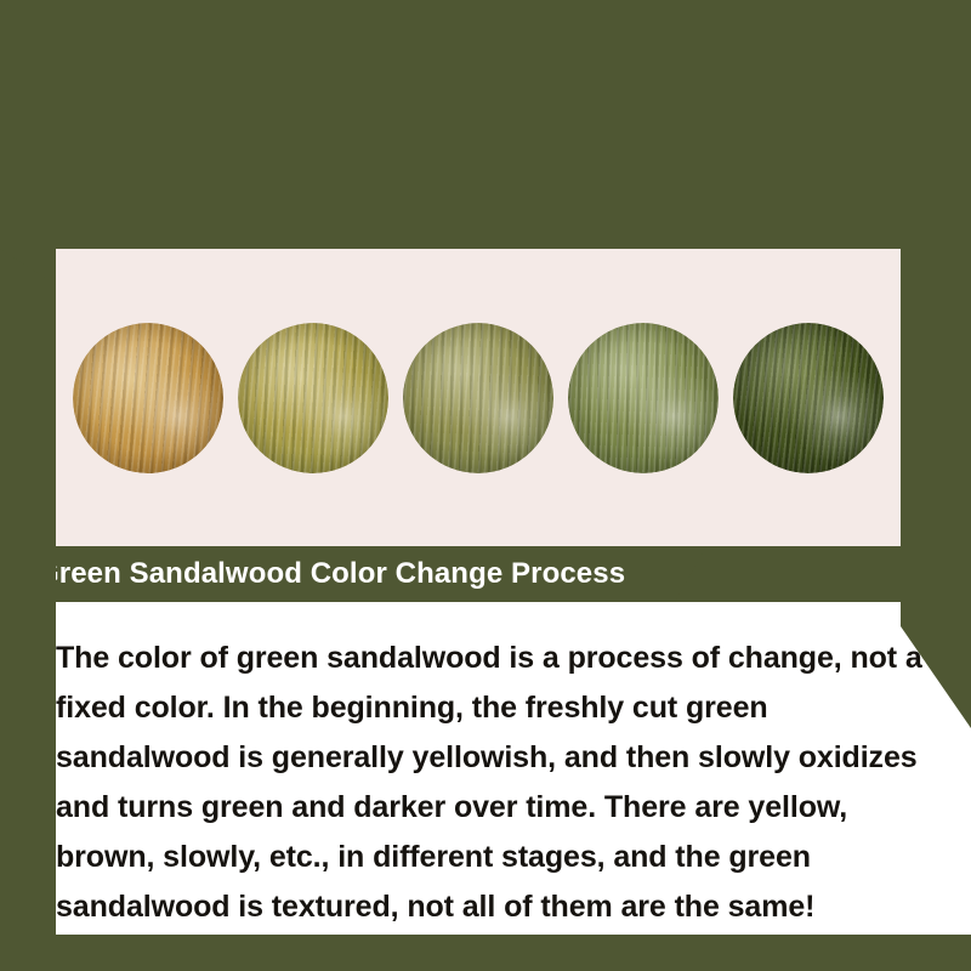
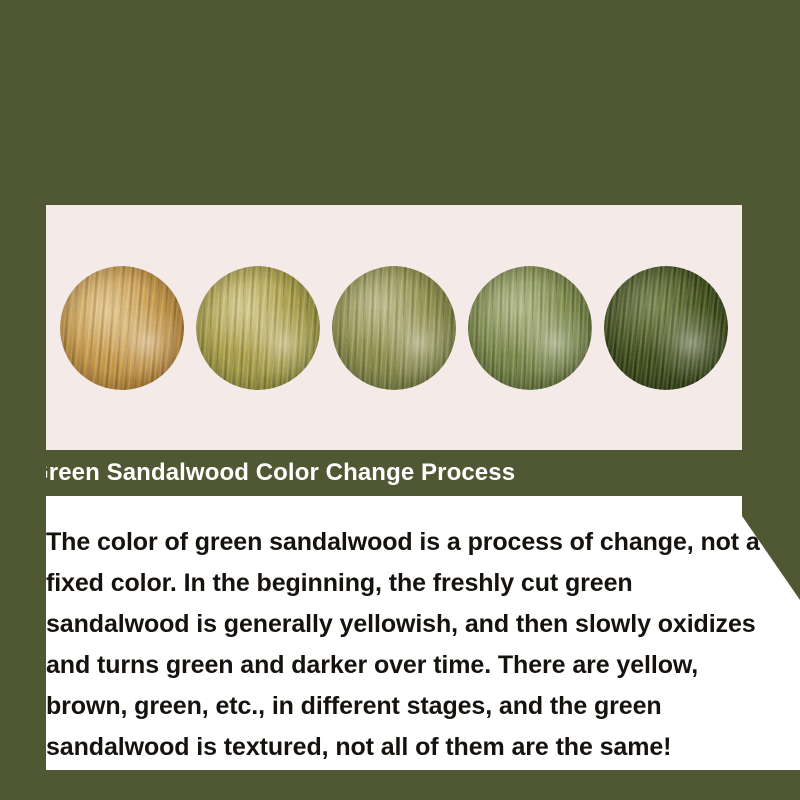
  reen Sandalwood Color Change Process
- The color of green sandalwood is a process of change, not a fixed color. In the beginning, the freshly cut green sandalwood is generally yellowish, and then slowly oxidizes and turns green and darker over time. There are yellow, brown, slowly, etc., in different stages, and the green sandalwood is textured, not all of them are the same!
+ The color of green sandalwood is a process of change, not a fixed color. In the beginning, the freshly cut green sandalwood is generally yellowish, and then slowly oxidizes and turns green and darker over time. There are yellow, brown, green, etc., in different stages, and the green sandalwood is textured, not all of them are the same!
